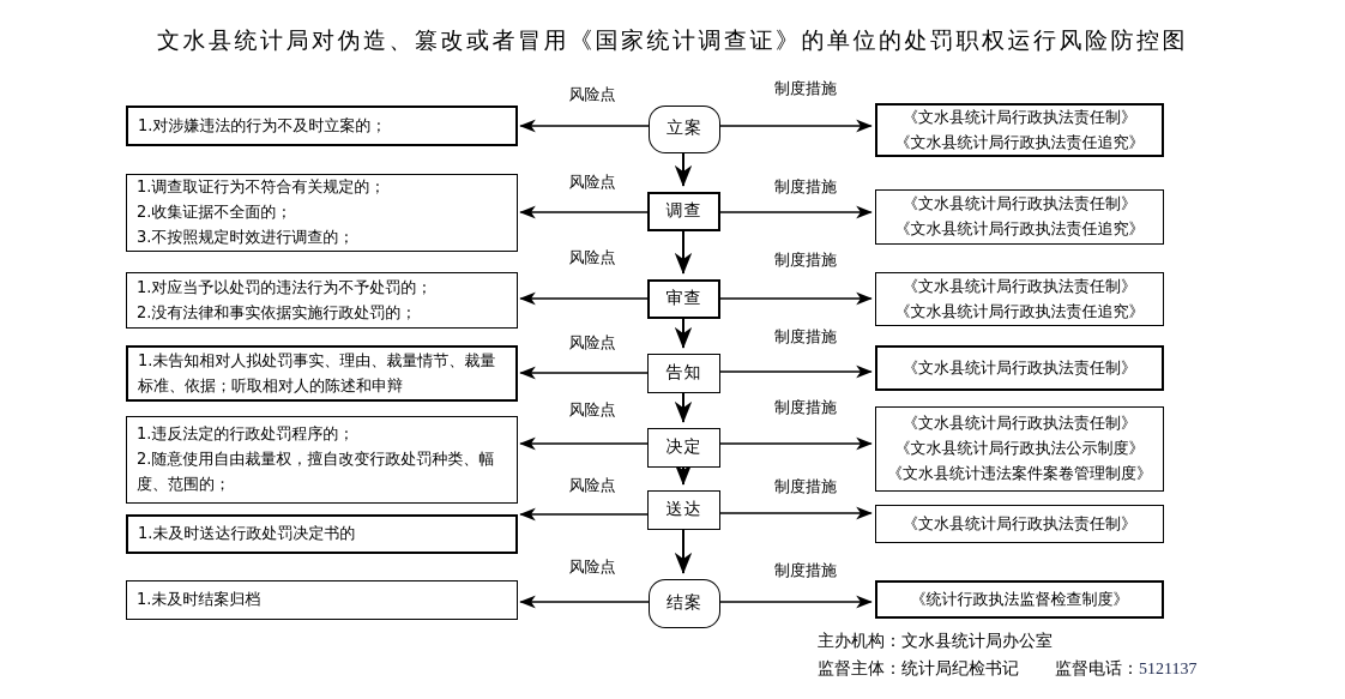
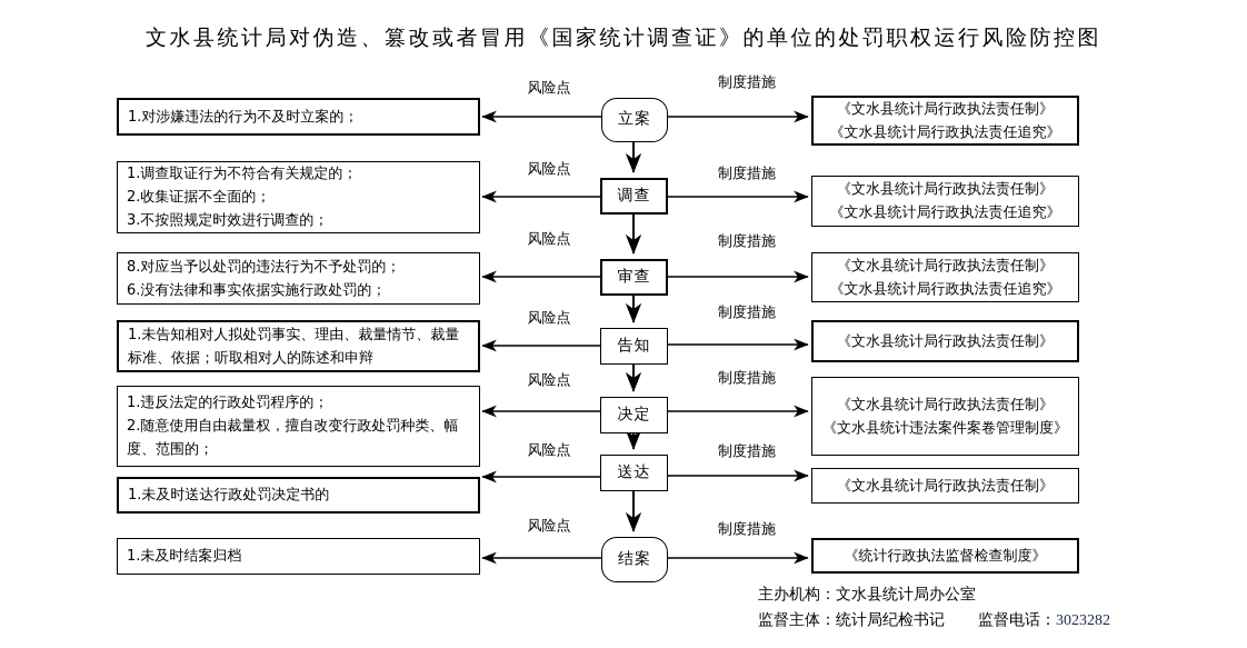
  文水县统计局对伪造、篡改或者冒用《国家统计调查证》的单位的处罚职权运行风险防控图
  1.对涉嫌违法的行为不及时立案的；
  1.调查取证行为不符合有关规定的；
  2.收集证据不全面的；
  3.不按照规定时效进行调查的；
- 1.对应当予以处罚的违法行为不予处罚的；
+ 8.对应当予以处罚的违法行为不予处罚的；
- 2.没有法律和事实依据实施行政处罚的；
+ 6.没有法律和事实依据实施行政处罚的；
  1.未告知相对人拟处罚事实、理由、裁量情节、裁量标准、依据；听取相对人的陈述和申辩
  1.违反法定的行政处罚程序的；
  2.随意使用自由裁量权，擅自改变行政处罚种类、幅度、范围的；
  1.未及时送达行政处罚决定书的
  1.未及时结案归档
  立案
  调查
  审查
  告知
  决定
  送达
  结案
  风险点
  风险点
  风险点
  风险点
  风险点
  风险点
  风险点
  制度措施
  制度措施
  制度措施
  制度措施
  制度措施
  制度措施
  制度措施
  《文水县统计局行政执法责任制》
  《文水县统计局行政执法责任追究》
  《文水县统计局行政执法责任制》
  《文水县统计局行政执法责任追究》
  《文水县统计局行政执法责任制》
  《文水县统计局行政执法责任追究》
  《文水县统计局行政执法责任制》
  《文水县统计局行政执法责任制》
- 《文水县统计局行政执法公示制度》
  《文水县统计违法案件案卷管理制度》
  《文水县统计局行政执法责任制》
  《统计行政执法监督检查制度》
  主办机构：文水县统计局办公室
- 监督主体：统计局纪检书记 监督电话：5121137
+ 监督主体：统计局纪检书记 监督电话：3023282
